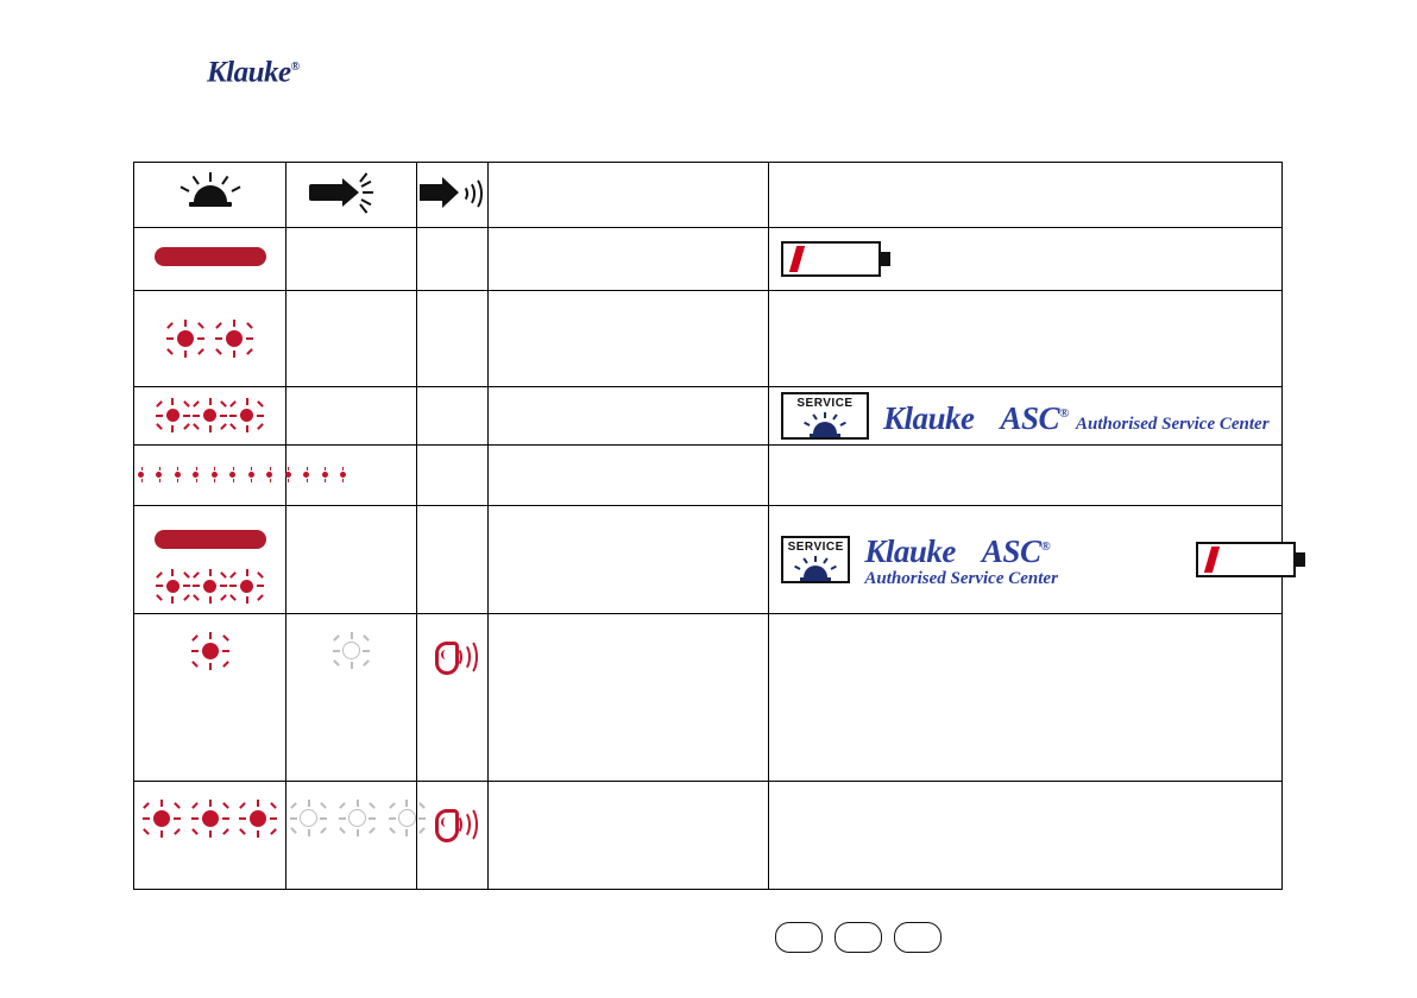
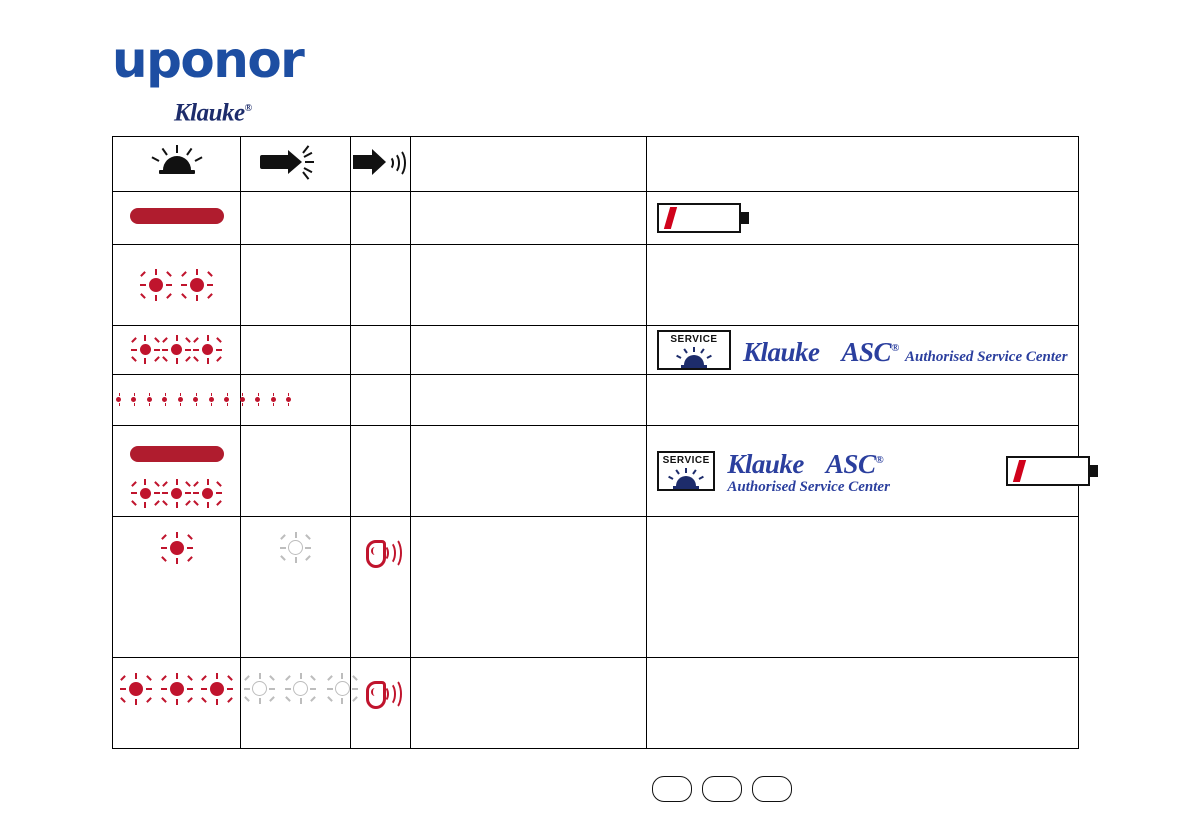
+ uponor
  Klauke®
  				SERVICE Klauke ASC® Authorised Service Center
  				SERVICE Klauke ASC® Authorised Service Center
